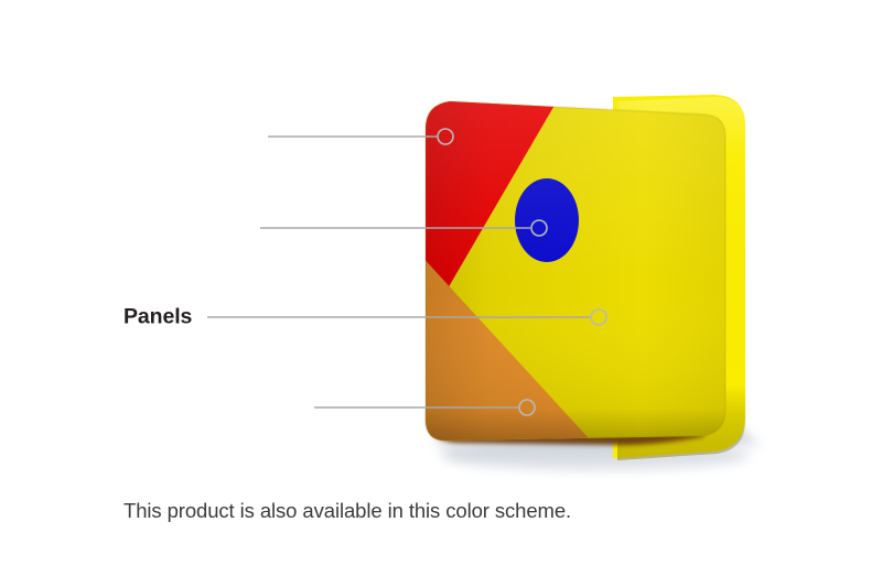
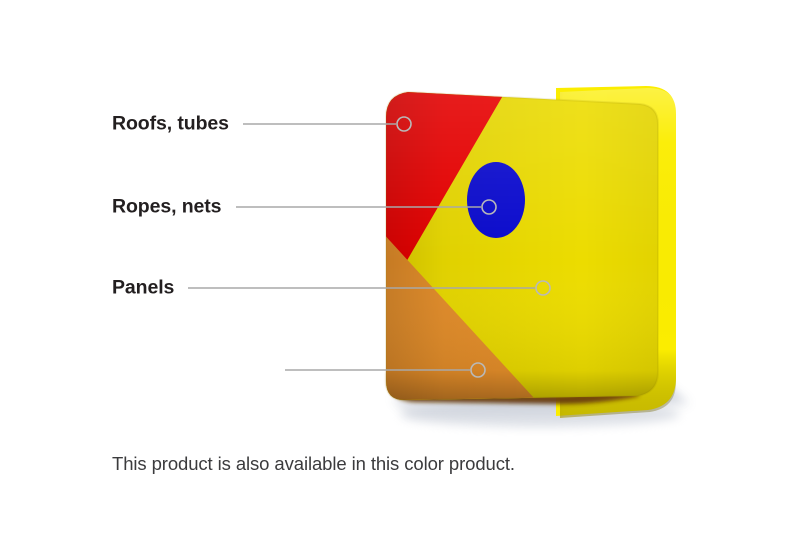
+ Roofs, tubes
+ Ropes, nets
  Panels
- This product is also available in this color scheme.
+ This product is also available in this color product.
